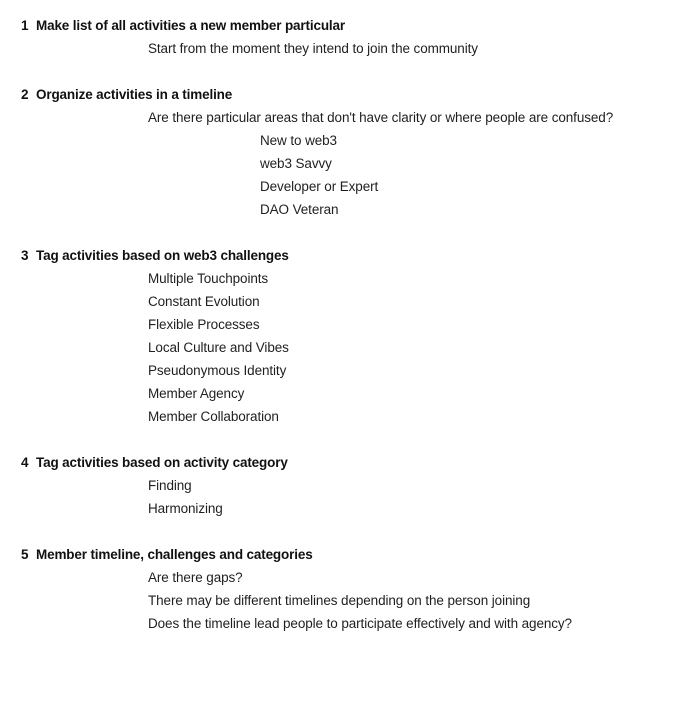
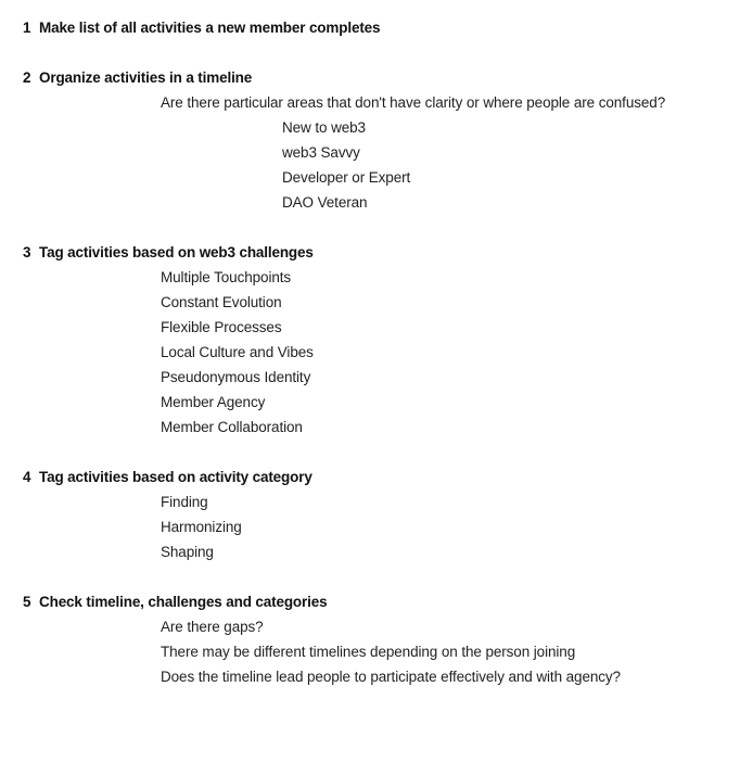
  1
- Make list of all activities a new member particular
+ Make list of all activities a new member completes
- Start from the moment they intend to join the community
  2
  Organize activities in a timeline
  Are there particular areas that don't have clarity or where people are confused?
  New to web3
  web3 Savvy
  Developer or Expert
  DAO Veteran
  3
  Tag activities based on web3 challenges
  Multiple Touchpoints
  Constant Evolution
  Flexible Processes
  Local Culture and Vibes
  Pseudonymous Identity
  Member Agency
  Member Collaboration
  4
  Tag activities based on activity category
  Finding
  Harmonizing
+ Shaping
  5
- Member timeline, challenges and categories
+ Check timeline, challenges and categories
  Are there gaps?
  There may be different timelines depending on the person joining
  Does the timeline lead people to participate effectively and with agency?
